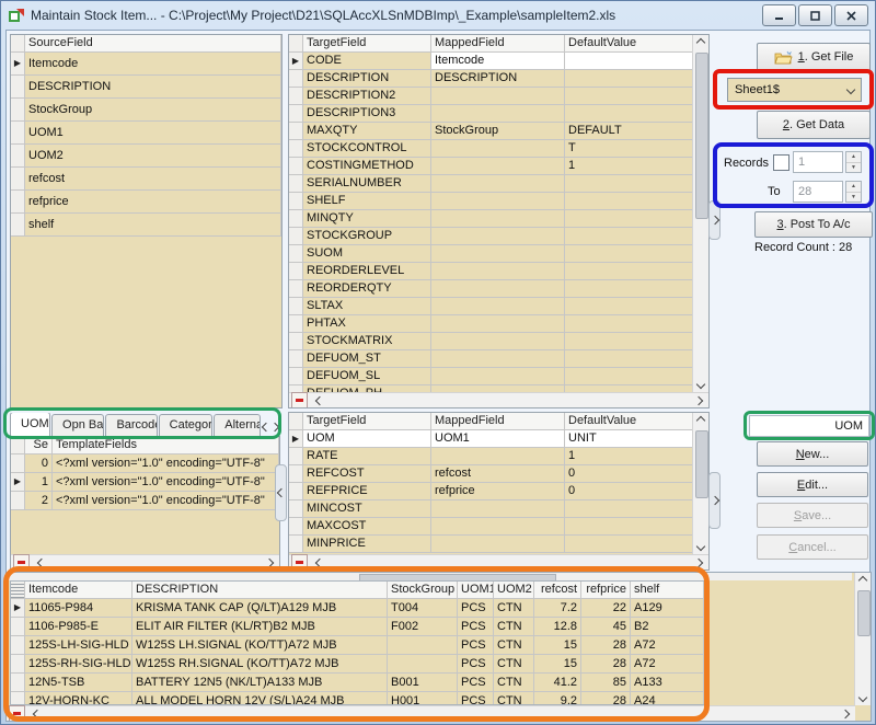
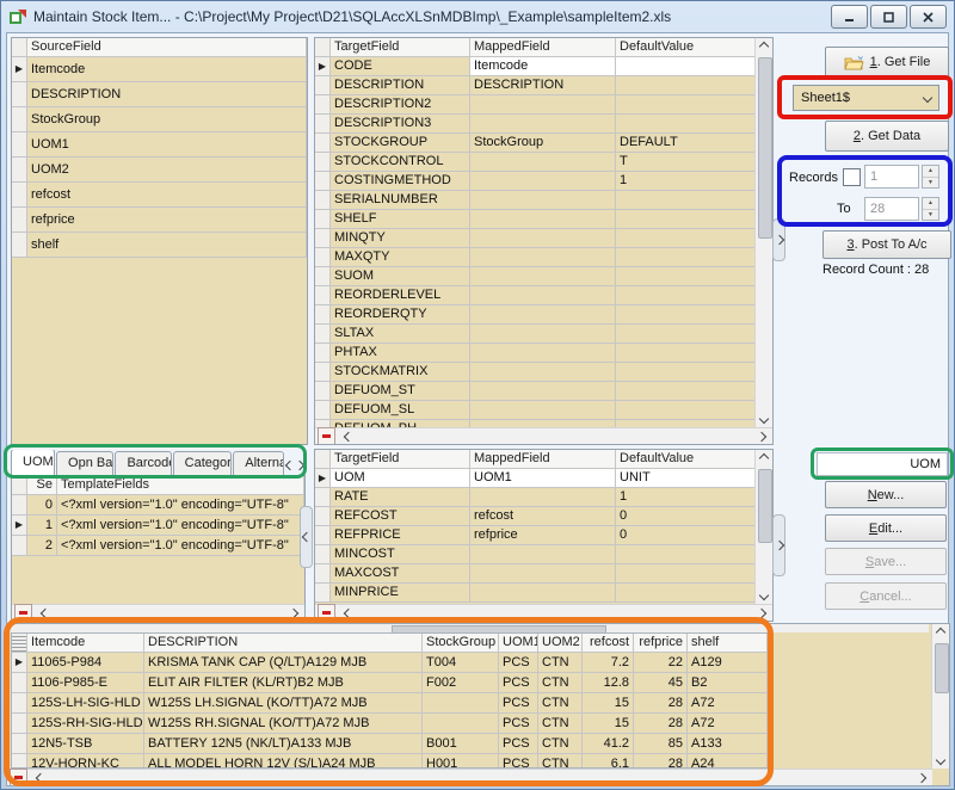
  Maintain Stock Item... - C:\Project\My Project\D21\SQLAccXLSnMDBImp\_Example\sampleItem2.xls
  SourceField
  ▶
  Itemcode
  DESCRIPTION
  StockGroup
  UOM1
  UOM2
  refcost
  refprice
  shelf
  TargetField
  MappedField
  DefaultValue
  ▶
  CODE
  Itemcode
  DESCRIPTION
  DESCRIPTION
  DESCRIPTION2
  DESCRIPTION3
- MAXQTY
+ STOCKGROUP
  StockGroup
  DEFAULT
  STOCKCONTROL
  T
  COSTINGMETHOD
  1
  SERIALNUMBER
  SHELF
  MINQTY
- STOCKGROUP
+ MAXQTY
  SUOM
  REORDERLEVEL
  REORDERQTY
  SLTAX
  PHTAX
  STOCKMATRIX
  DEFUOM_ST
  DEFUOM_SL
  1. Get File
  Sheet1$
  2. Get Data
  Records
  1
  To
  28
  3. Post To A/c
  Record Count : 28
  UOM
  Opn Ba
  Barcod
  Categor
  Alterna
  Se
  TemplateFields
  0
  <?xml version="1.0" encoding="UTF-8"
  ▶
  1
  <?xml version="1.0" encoding="UTF-8"
  2
  <?xml version="1.0" encoding="UTF-8"
  TargetField
  MappedField
  DefaultValue
  ▶
  UOM
  UOM1
  UNIT
  RATE
  1
  REFCOST
  refcost
  0
  REFPRICE
  refprice
  0
  MINCOST
  MAXCOST
  MINPRICE
  UOM
  New...
  Edit...
  Save...
  Cancel...
  Itemcode
  DESCRIPTION
  StockGroup
  UOM1
  UOM2
  refcost
  refprice
  shelf
  ▶
  11065-P984
  KRISMA TANK CAP (Q/LT)A129 MJB
  T004
  PCS
  CTN
  7.2
  22
  A129
  1106-P985-E
  ELIT AIR FILTER (KL/RT)B2 MJB
  F002
  PCS
  CTN
  12.8
  45
  B2
  125S-LH-SIG-HLD
  W125S LH.SIGNAL (KO/TT)A72 MJB
  PCS
  CTN
  15
  28
  A72
  125S-RH-SIG-HLD
  W125S RH.SIGNAL (KO/TT)A72 MJB
  PCS
  CTN
  15
  28
  A72
  12N5-TSB
  BATTERY 12N5 (NK/LT)A133 MJB
  B001
  PCS
  CTN
  41.2
  85
  A133
  12V-HORN-KC
  ALL MODEL HORN 12V (S/L)A24 MJB
  H001
  PCS
  CTN
- 9.2
+ 6.1
  28
  A24
